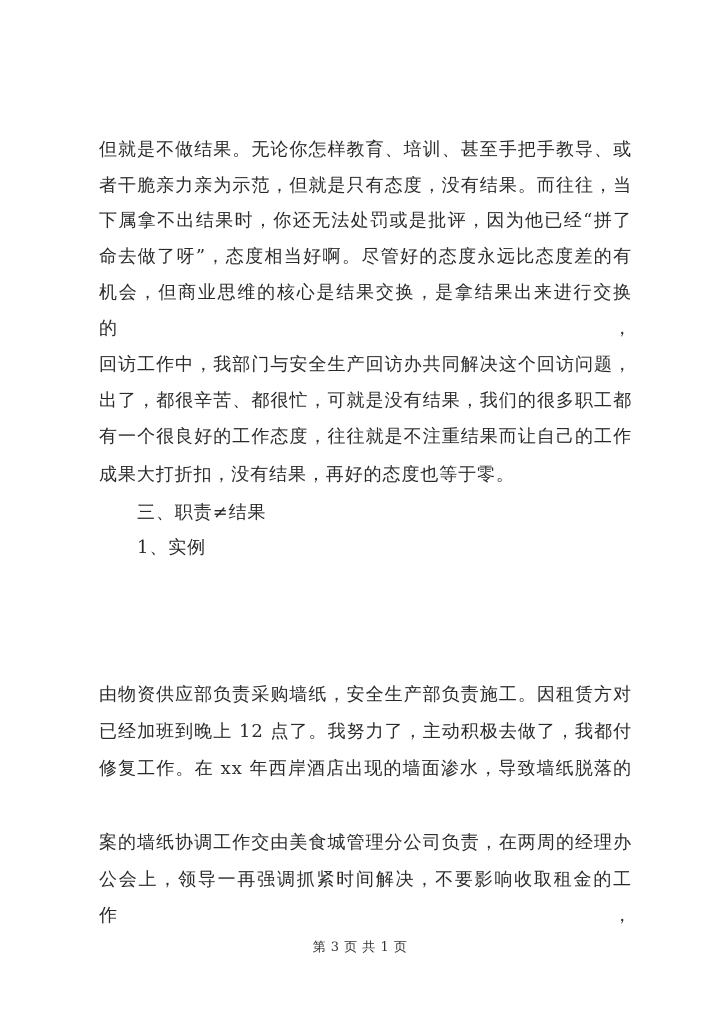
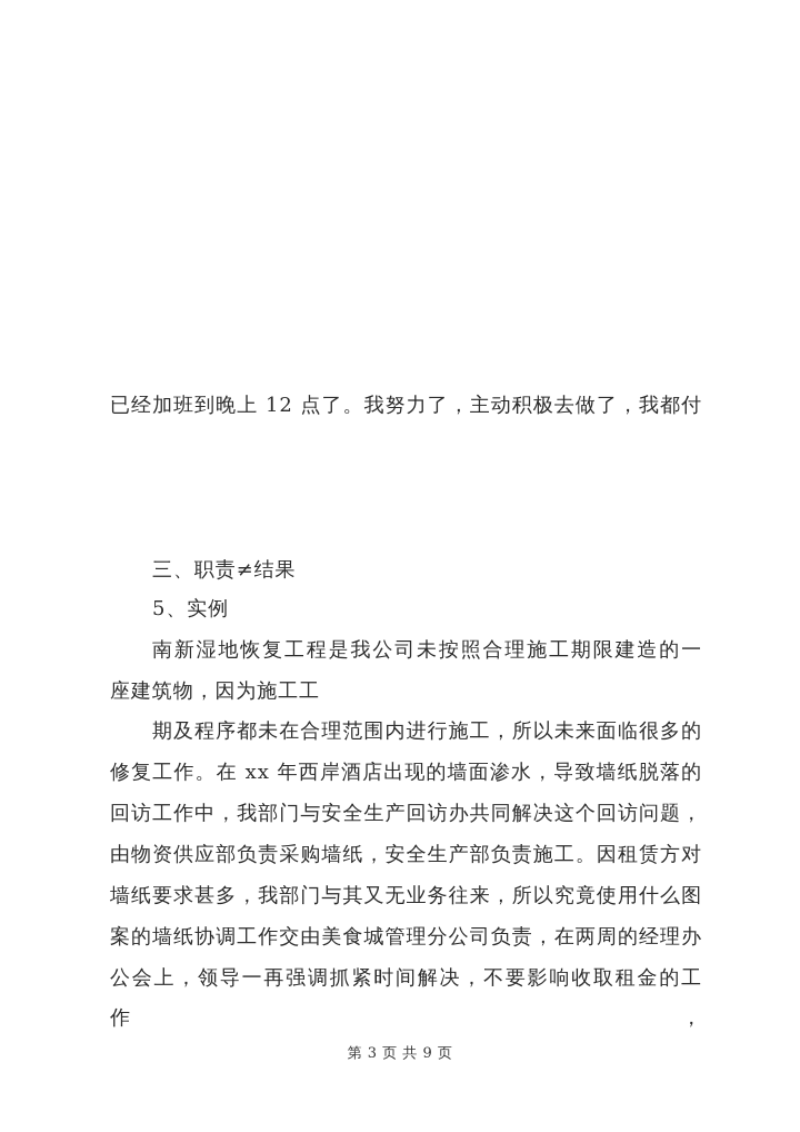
- 但就是不做结果。无论你怎样教育、培训、甚至手把手教导、或
- 者干脆亲力亲为示范，但就是只有态度，没有结果。而往往，当
- 下属拿不出结果时，你还无法处罚或是批评，因为他已经“拼了
- 命去做了呀”，态度相当好啊。尽管好的态度永远比态度差的有
- 机会，但商业思维的核心是结果交换，是拿结果出来进行交换的，
- 回访工作中，我部门与安全生产回访办共同解决这个回访问题，
+ 已经加班到晚上 12 点了。我努力了，主动积极去做了，我都付
- 出了，都很辛苦、都很忙，可就是没有结果，我们的很多职工都
- 有一个很良好的工作态度，往往就是不注重结果而让自己的工作
- 成果大打折扣，没有结果，再好的态度也等于零。
  三、职责≠结果
- 1、实例
+ 5、实例
+ 南新湿地恢复工程是我公司未按照合理施工期限建造的一
+ 座建筑物，因为施工工
+ 期及程序都未在合理范围内进行施工，所以未来面临很多的
- 由物资供应部负责采购墙纸，安全生产部负责施工。因租赁方对
+ 修复工作。在 xx 年西岸酒店出现的墙面渗水，导致墙纸脱落的
- 已经加班到晚上 12 点了。我努力了，主动积极去做了，我都付
+ 回访工作中，我部门与安全生产回访办共同解决这个回访问题，
- 修复工作。在 xx 年西岸酒店出现的墙面渗水，导致墙纸脱落的
+ 由物资供应部负责采购墙纸，安全生产部负责施工。因租赁方对
+ 墙纸要求甚多，我部门与其又无业务往来，所以究竟使用什么图
  案的墙纸协调工作交由美食城管理分公司负责，在两周的经理办
  公会上，领导一再强调抓紧时间解决，不要影响收取租金的工作，
- 第 3 页 共 1 页
+ 第 3 页 共 9 页
